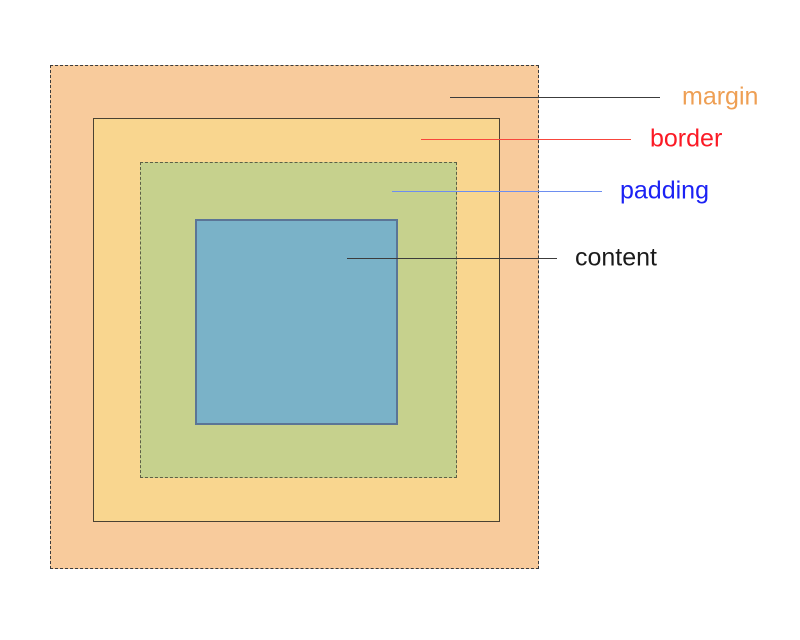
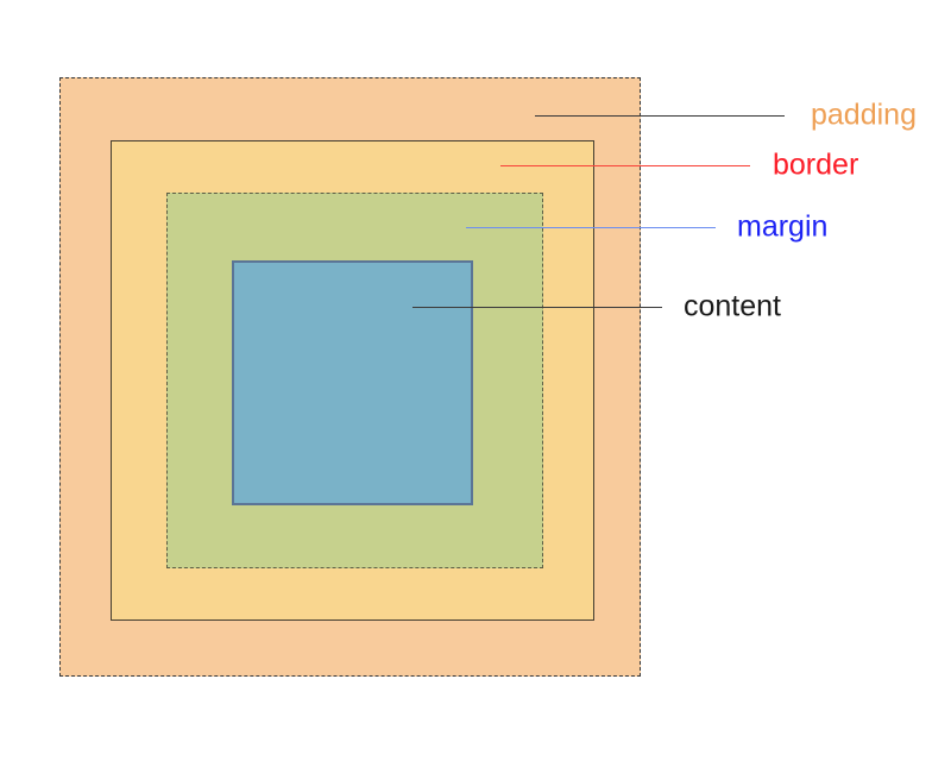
- margin
+ padding
  border
- padding
+ margin
  content
